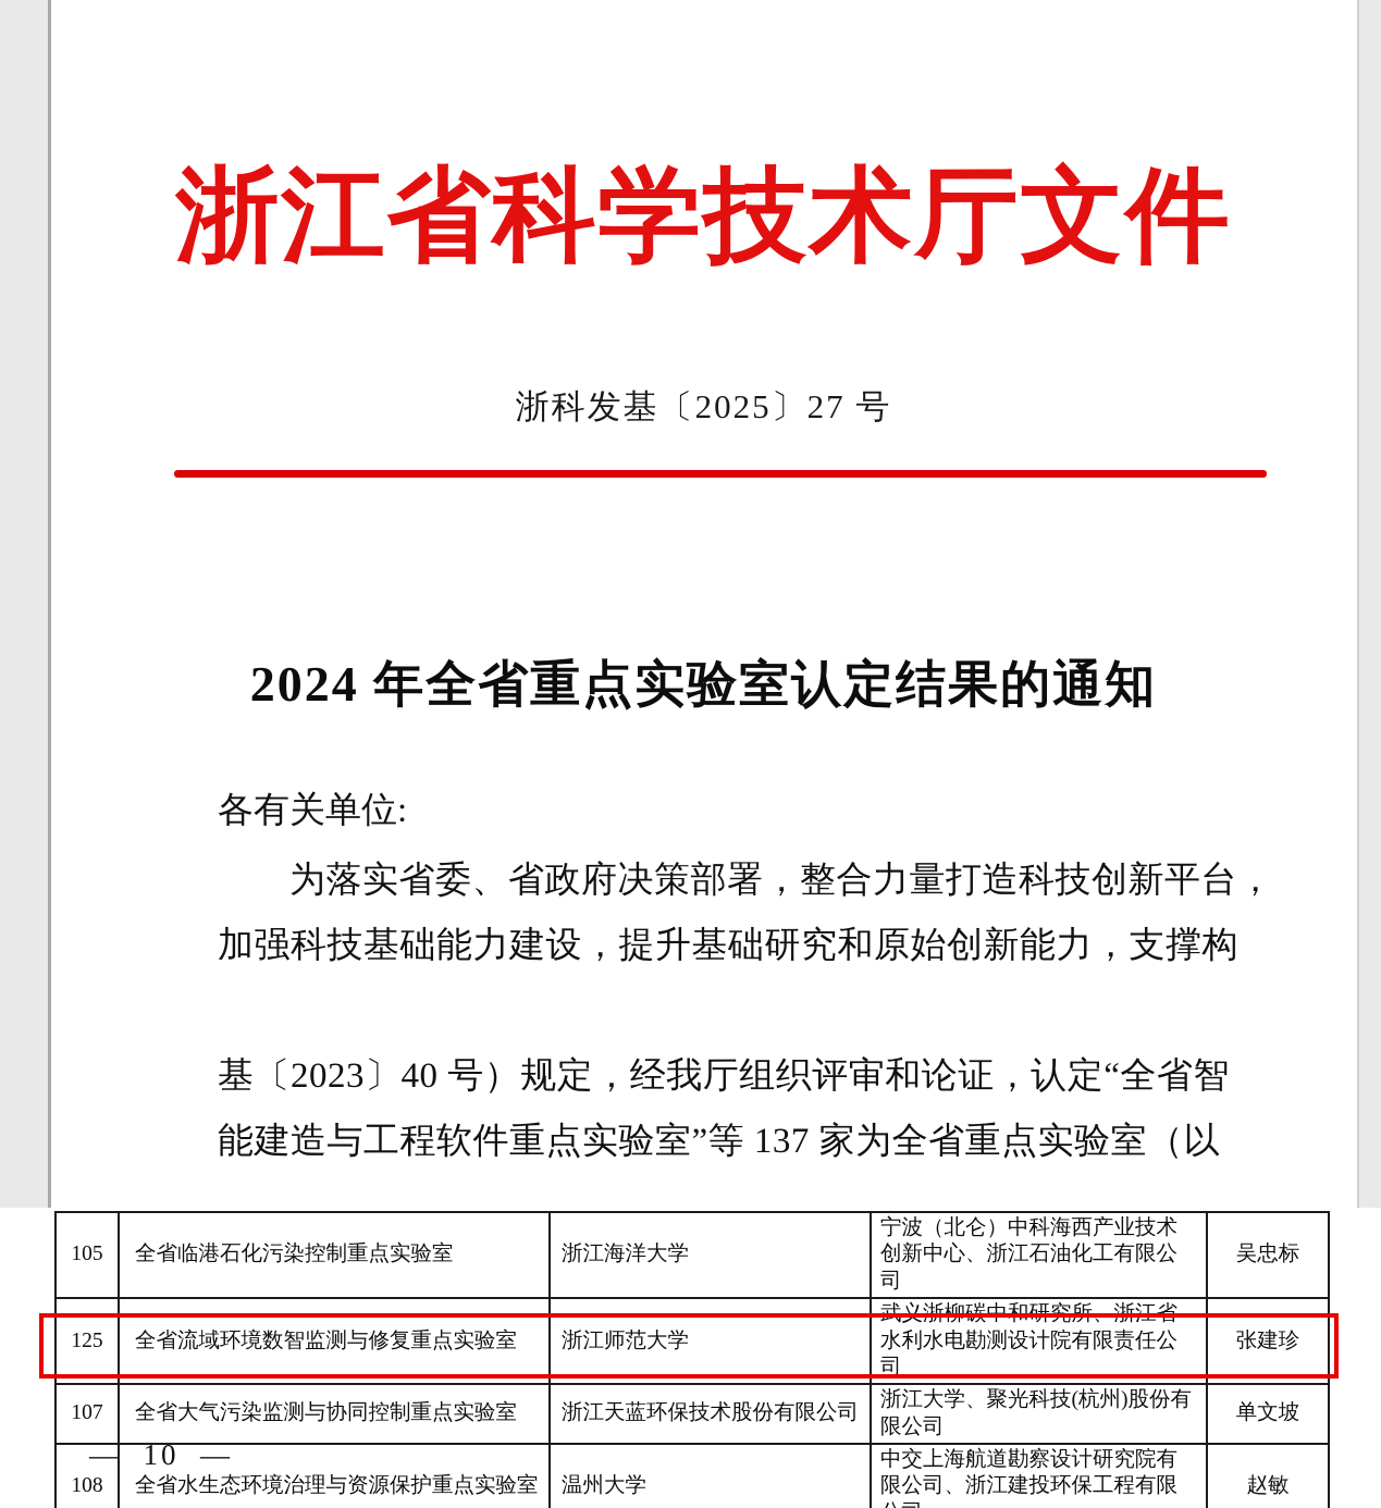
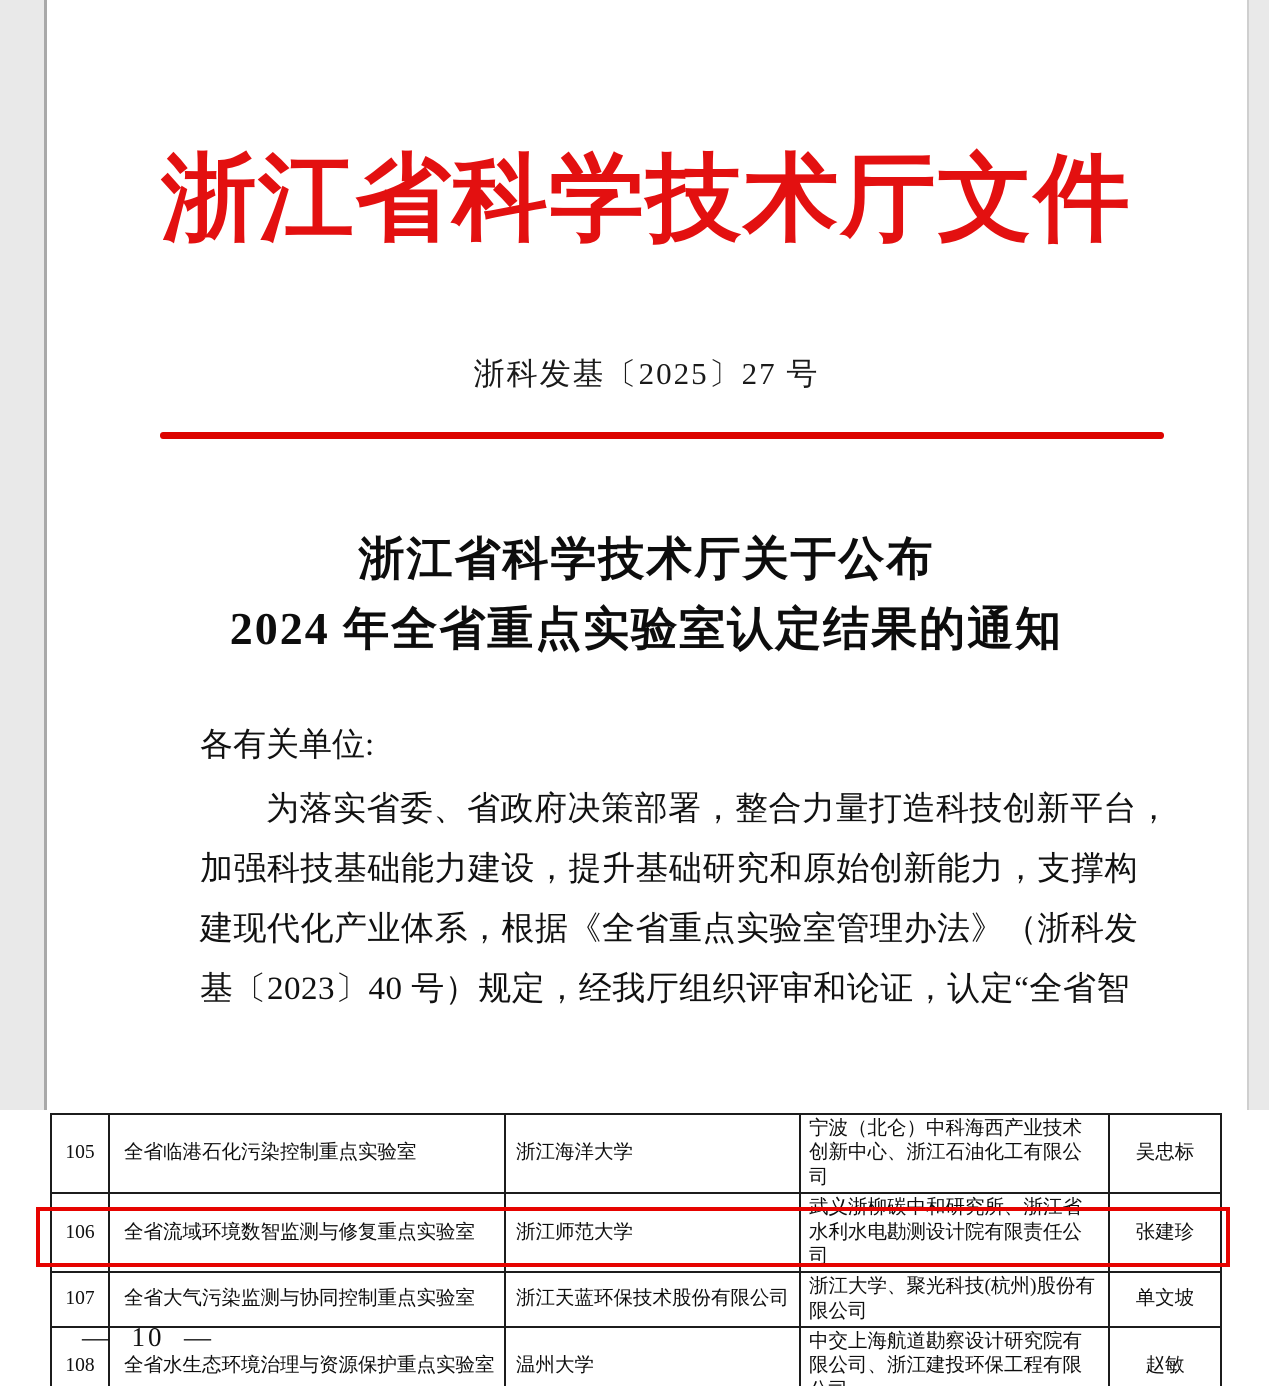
  浙江省科学技术厅文件
  浙科发基〔2025〕27 号
+ 浙江省科学技术厅关于公布
  2024 年全省重点实验室认定结果的通知
  各有关单位:
  为落实省委、省政府决策部署，整合力量打造科技创新平台，
  加强科技基础能力建设，提升基础研究和原始创新能力，支撑构
+ 建现代化产业体系，根据《全省重点实验室管理办法》（浙科发
  基〔2023〕40 号）规定，经我厅组织评审和论证，认定“全省智
- 能建造与工程软件重点实验室”等 137 家为全省重点实验室（以
  105	全省临港石化污染控制重点实验室	浙江海洋大学	宁波（北仑）中科海西产业技术创新中心、浙江石油化工有限公司	吴忠标
- 125	全省流域环境数智监测与修复重点实验室	浙江师范大学	武义浙柳碳中和研究所、浙江省水利水电勘测设计院有限责任公司	张建珍
+ 106	全省流域环境数智监测与修复重点实验室	浙江师范大学	武义浙柳碳中和研究所、浙江省水利水电勘测设计院有限责任公司	张建珍
  107	全省大气污染监测与协同控制重点实验室	浙江天蓝环保技术股份有限公司	浙江大学、聚光科技(杭州)股份有限公司	单文坡
  108	全省水生态环境治理与资源保护重点实验室	温州大学	中交上海航道勘察设计研究院有限公司、浙江建投环保工程有限	赵敏
  — 10 —
